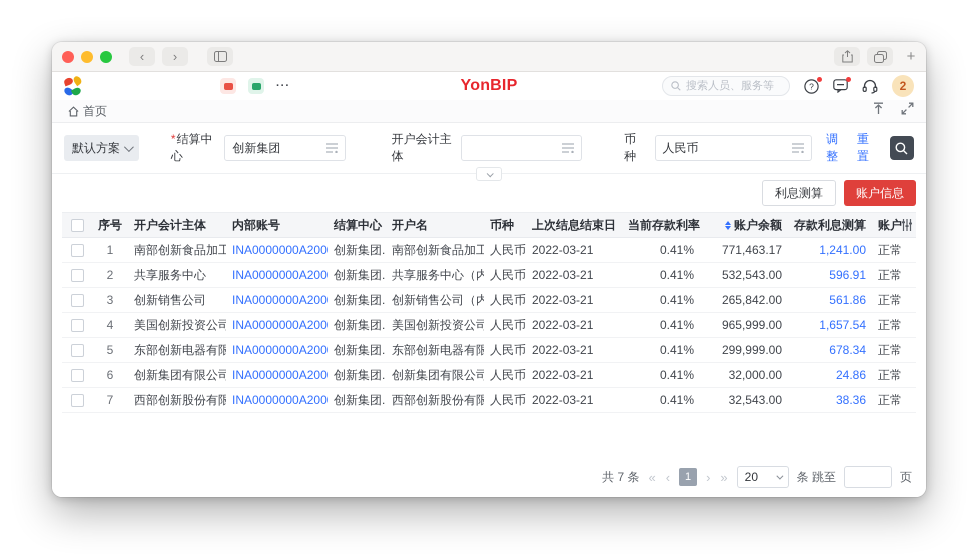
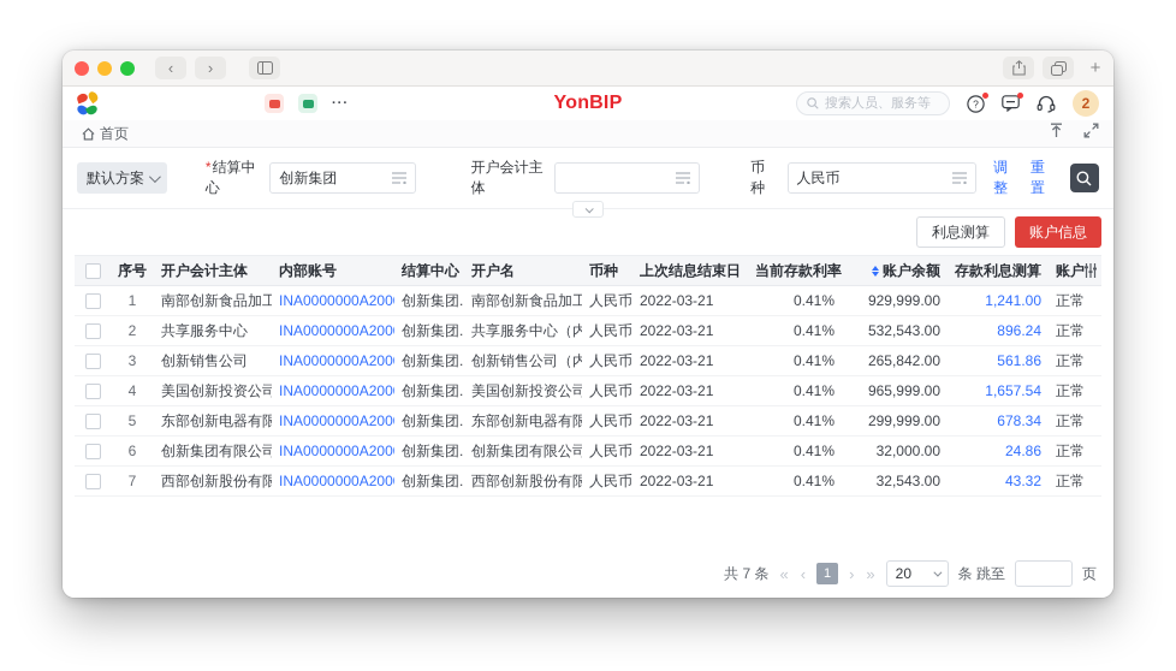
  ‹
  ›
  +
  ···
  YonBIP
  搜索人员、服务等
  ?
  2
  首页
  默认方案
  *结算中心
  创新集团
  开户会计主体
  币种
  人民币
  调整
  重置
  利息测算
  账户信息
  	序号	开户会计主体	内部账号	结算中心	开户名	币种	上次结息结束日	当前存款利率	账户余额	存款利息测算	账户
- 	1	南部创新食品加工	INA0000000A200	创新集团.	南部创新食品加工	人民币	2022-03-21	0.41%	771,463.17	1,241.00	正常
+ 	1	南部创新食品加工	INA0000000A200	创新集团.	南部创新食品加工	人民币	2022-03-21	0.41%	929,999.00	1,241.00	正常
- 	2	共享服务中心	INA0000000A200	创新集团.	共享服务中心（内	人民币	2022-03-21	0.41%	532,543.00	596.91	正常
+ 	2	共享服务中心	INA0000000A200	创新集团.	共享服务中心（内	人民币	2022-03-21	0.41%	532,543.00	896.24	正常
  	3	创新销售公司	INA0000000A200	创新集团.	创新销售公司（内	人民币	2022-03-21	0.41%	265,842.00	561.86	正常
  	4	美国创新投资公司	INA0000000A200	创新集团.	美国创新投资公司	人民币	2022-03-21	0.41%	965,999.00	1,657.54	正常
  	5	东部创新电器有限	INA0000000A200	创新集团.	东部创新电器有限	人民币	2022-03-21	0.41%	299,999.00	678.34	正常
  	6	创新集团有限公司	INA0000000A200	创新集团.	创新集团有限公司	人民币	2022-03-21	0.41%	32,000.00	24.86	正常
- 	7	西部创新股份有限	INA0000000A200	创新集团.	西部创新股份有限	人民币	2022-03-21	0.41%	32,543.00	38.36	正常
+ 	7	西部创新股份有限	INA0000000A200	创新集团.	西部创新股份有限	人民币	2022-03-21	0.41%	32,543.00	43.32	正常
  共 7 条
  «
  ‹
  1
  ›
  »
  20
  条 跳至
  页
